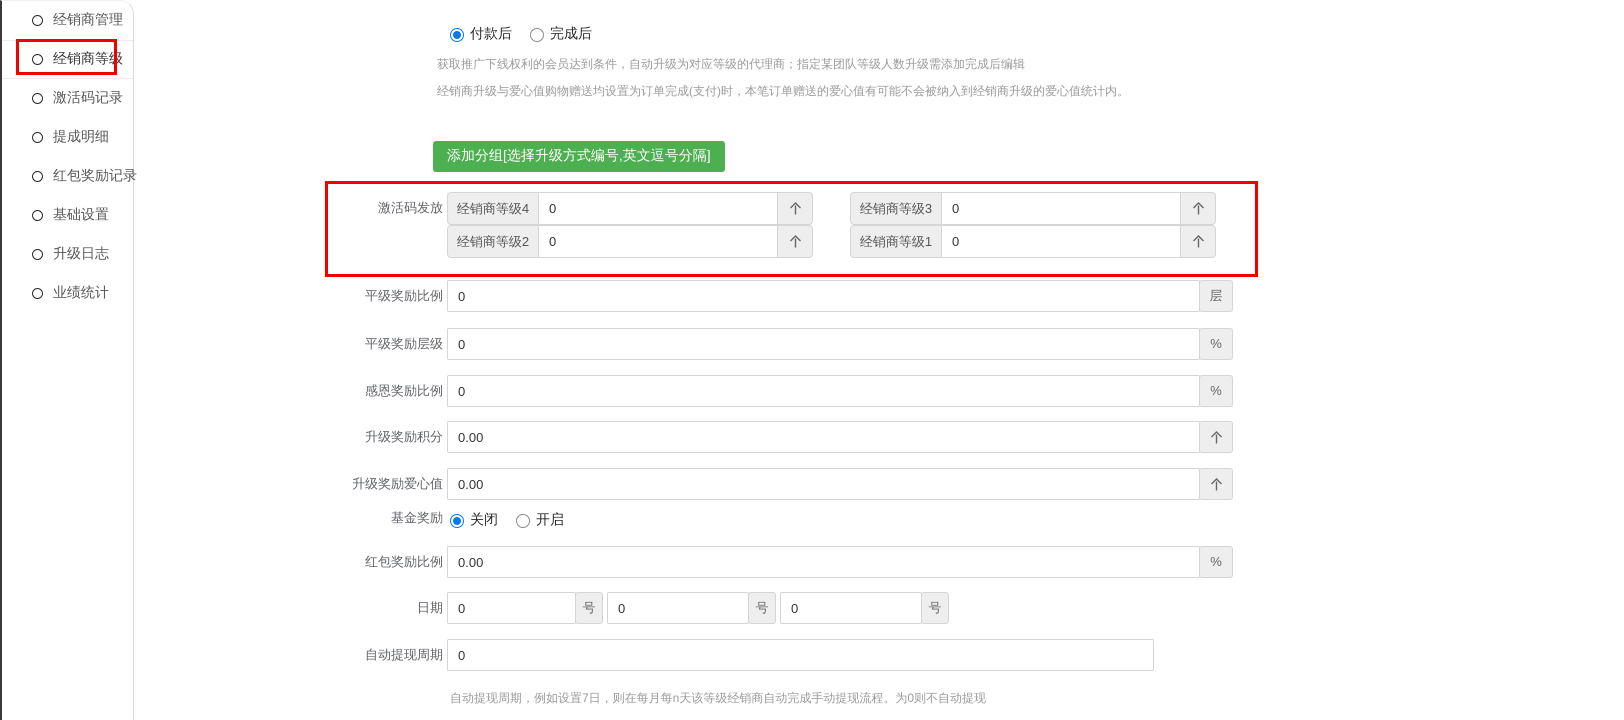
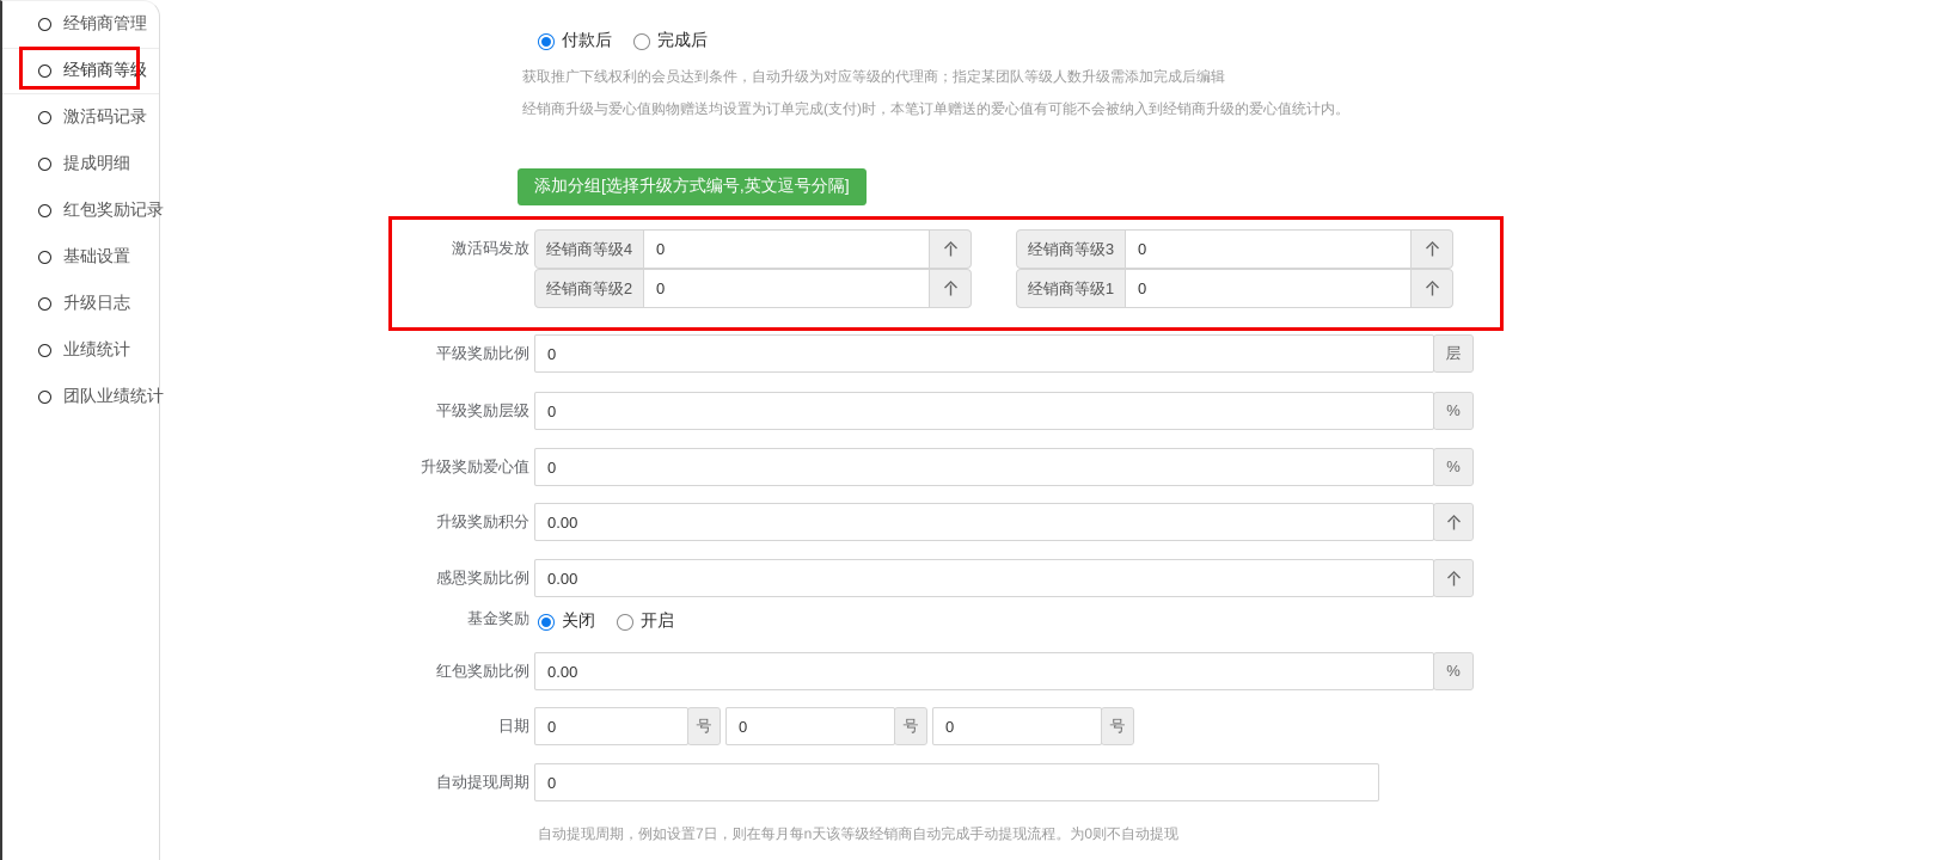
  经销商管理
  经销商等级
  激活码记录
  提成明细
  红包奖励记录
  基础设置
  升级日志
  业绩统计
+ 团队业绩统计
  付款后
  完成后
  获取推广下线权利的会员达到条件，自动升级为对应等级的代理商；指定某团队等级人数升级需添加完成后编辑
  经销商升级与爱心值购物赠送均设置为订单完成(支付)时，本笔订单赠送的爱心值有可能不会被纳入到经销商升级的爱心值统计内。
  添加分组[选择升级方式编号,英文逗号分隔]
  激活码发放
  经销商等级4
  0
  经销商等级3
  0
  经销商等级2
  0
  经销商等级1
  0
  平级奖励比例
  0
  层
  平级奖励层级
  0
  %
- 感恩奖励比例
+ 升级奖励爱心值
  0
  %
  升级奖励积分
  0.00
- 升级奖励爱心值
+ 感恩奖励比例
  0.00
  基金奖励
  关闭
  开启
  红包奖励比例
  0.00
  %
  日期
  0
  号
  0
  号
  0
  号
  自动提现周期
  0
  自动提现周期，例如设置7日，则在每月每n天该等级经销商自动完成手动提现流程。为0则不自动提现
